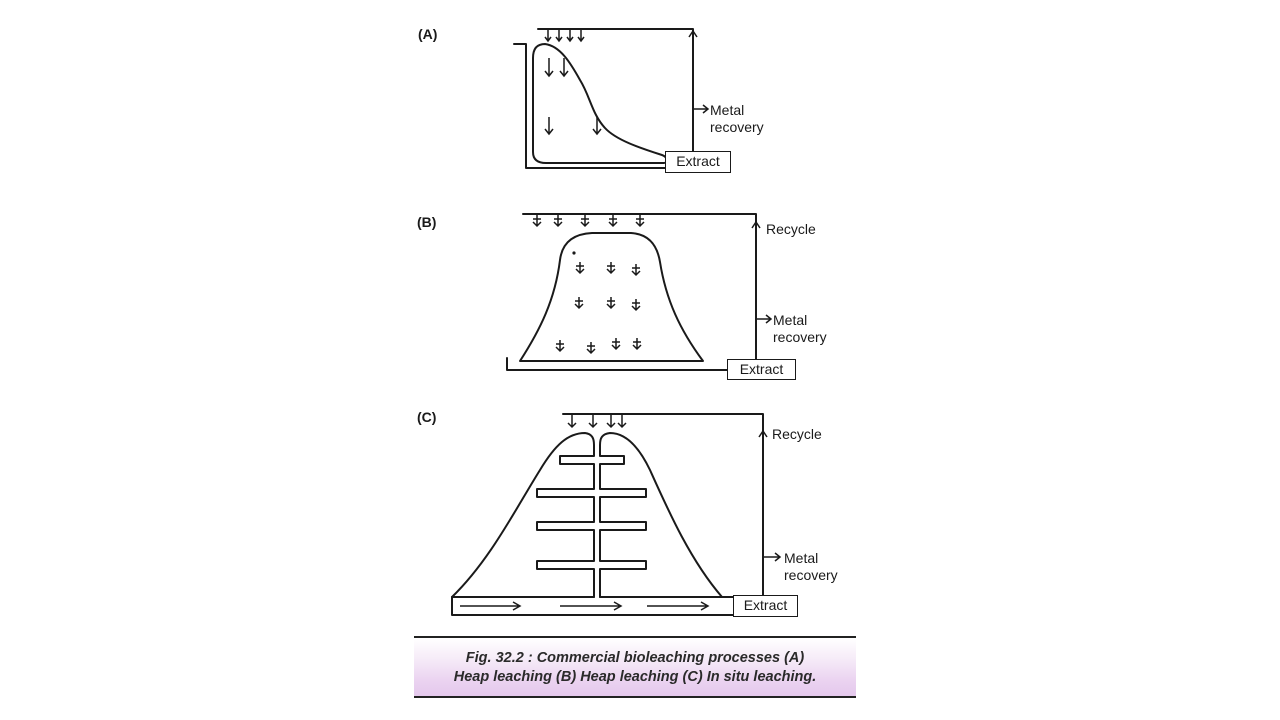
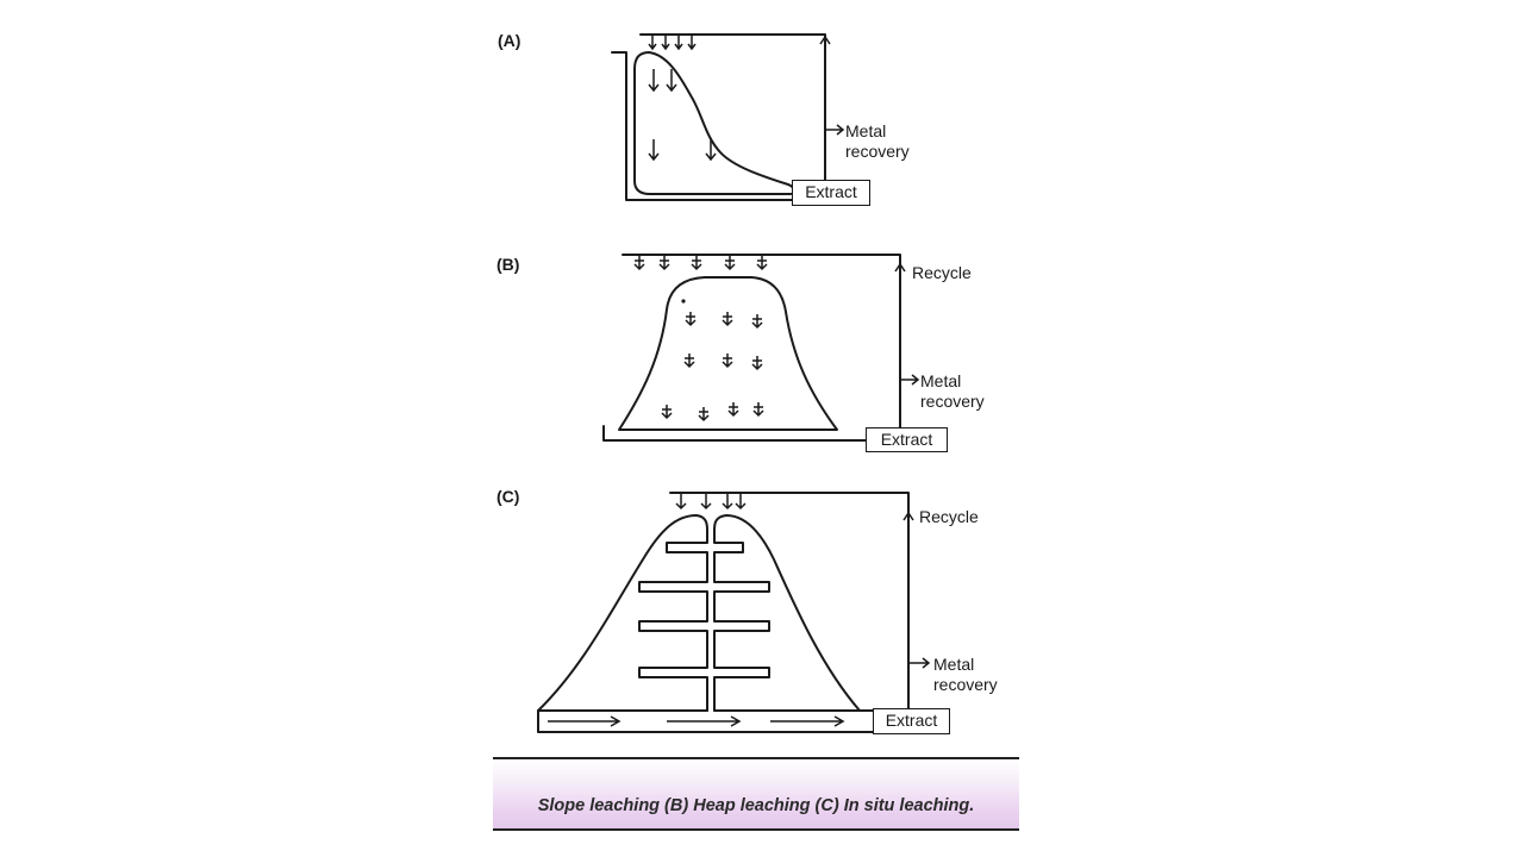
  (A)
  (B)
  (C)
  Metal
  recovery
  Extract
  Recycle
  Metal
  recovery
  Extract
  Recycle
  Metal
  recovery
  Extract
- Fig. 32.2 : Commercial bioleaching processes (A)
- Heap leaching (B) Heap leaching (C) In situ leaching.
+ Slope leaching (B) Heap leaching (C) In situ leaching.
